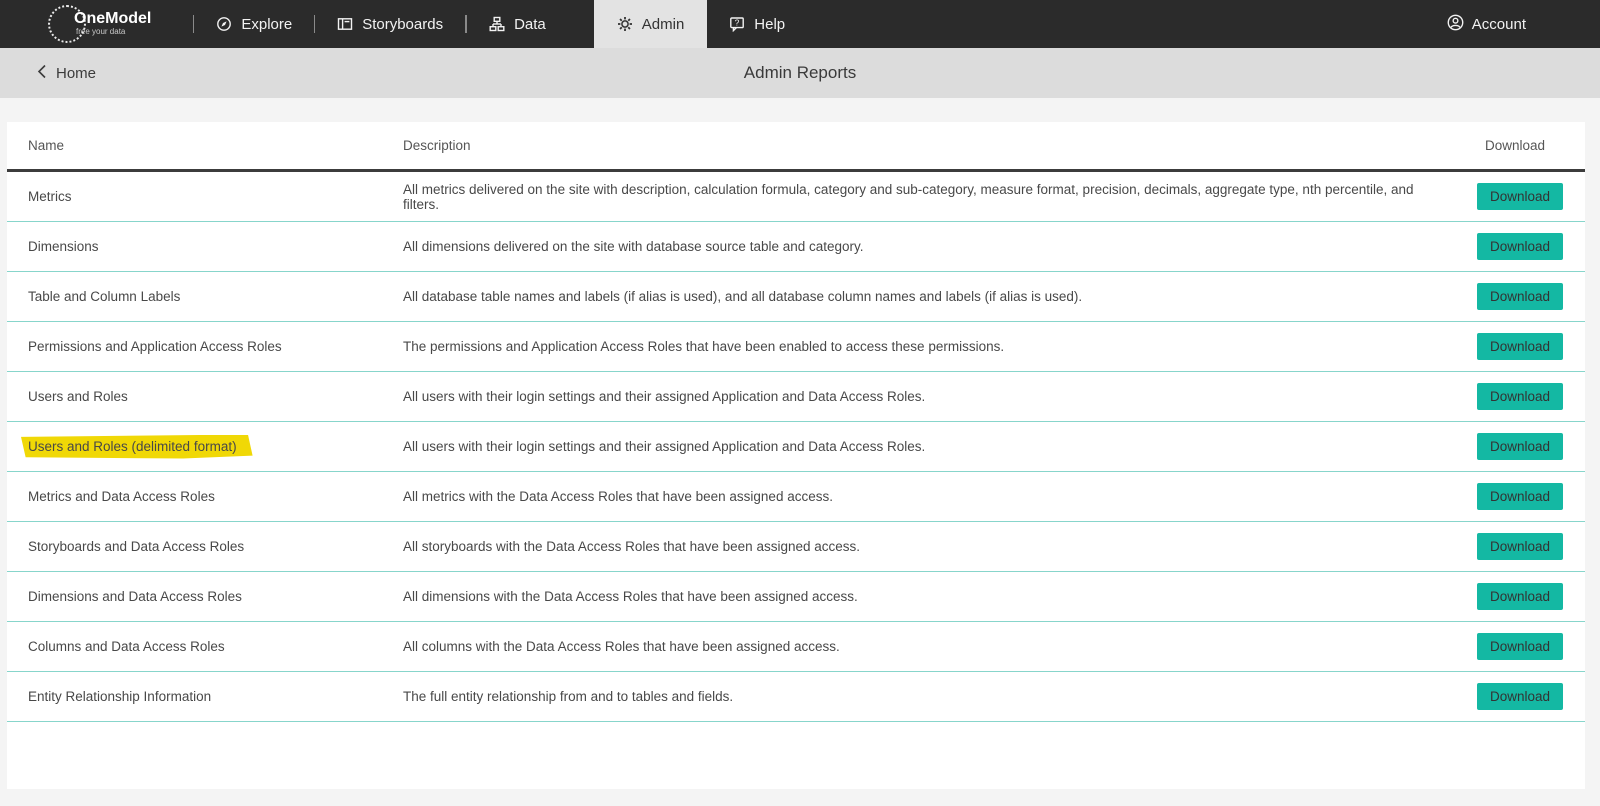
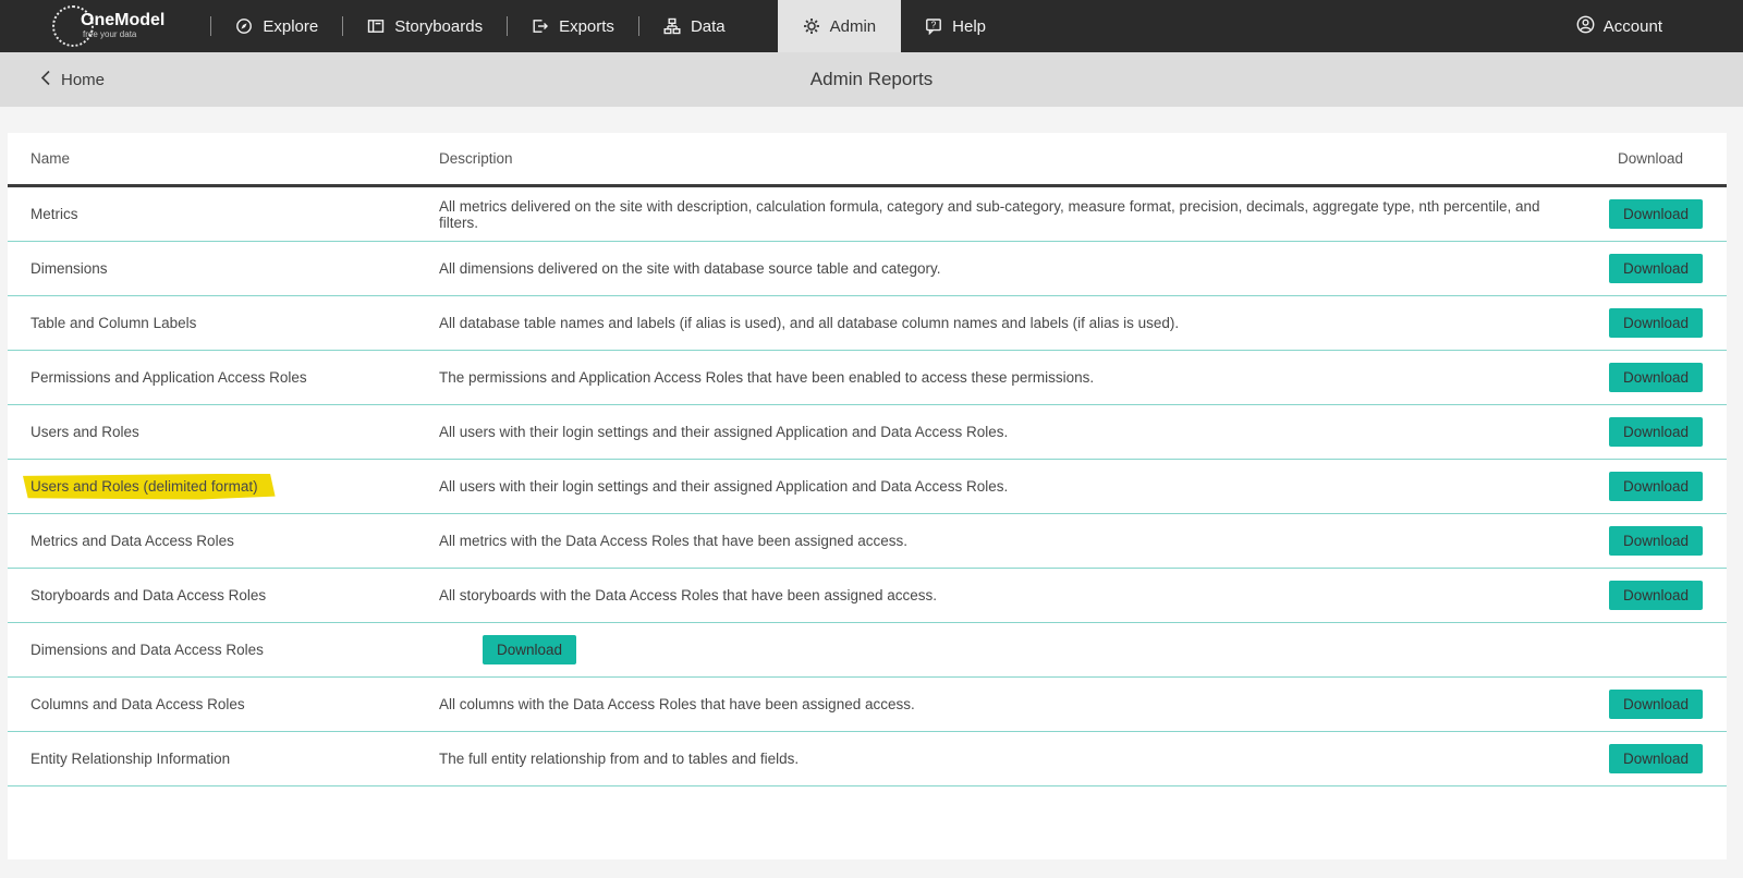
  OneModel
  free your data
  Explore
  Storyboards
+ Exports
  Data
  Admin
  ?
  Help
  Account
  Home
  Admin Reports
  Name
  Description
  Download
  Metrics
  All metrics delivered on the site with description, calculation formula, category and sub-category, measure format, precision, decimals, aggregate type, nth percentile, and filters.
  Download
  Dimensions
  All dimensions delivered on the site with database source table and category.
  Download
  Table and Column Labels
  All database table names and labels (if alias is used), and all database column names and labels (if alias is used).
  Download
  Permissions and Application Access Roles
  The permissions and Application Access Roles that have been enabled to access these permissions.
  Download
  Users and Roles
  All users with their login settings and their assigned Application and Data Access Roles.
  Download
  Users and Roles (delimited format)
  All users with their login settings and their assigned Application and Data Access Roles.
  Download
  Metrics and Data Access Roles
  All metrics with the Data Access Roles that have been assigned access.
  Download
  Storyboards and Data Access Roles
  All storyboards with the Data Access Roles that have been assigned access.
  Download
  Dimensions and Data Access Roles
- All dimensions with the Data Access Roles that have been assigned access.
  Download
  Columns and Data Access Roles
  All columns with the Data Access Roles that have been assigned access.
  Download
  Entity Relationship Information
  The full entity relationship from and to tables and fields.
  Download
